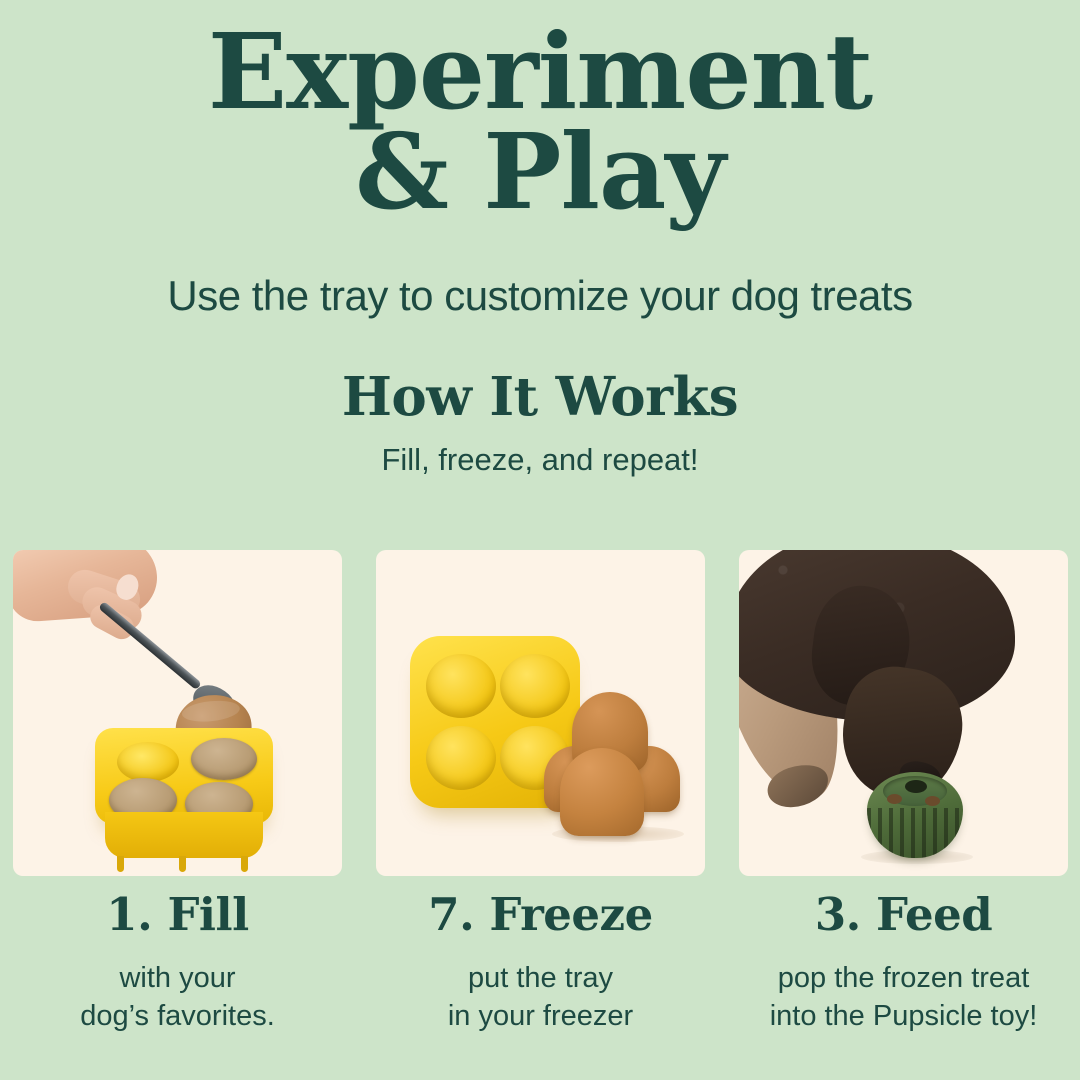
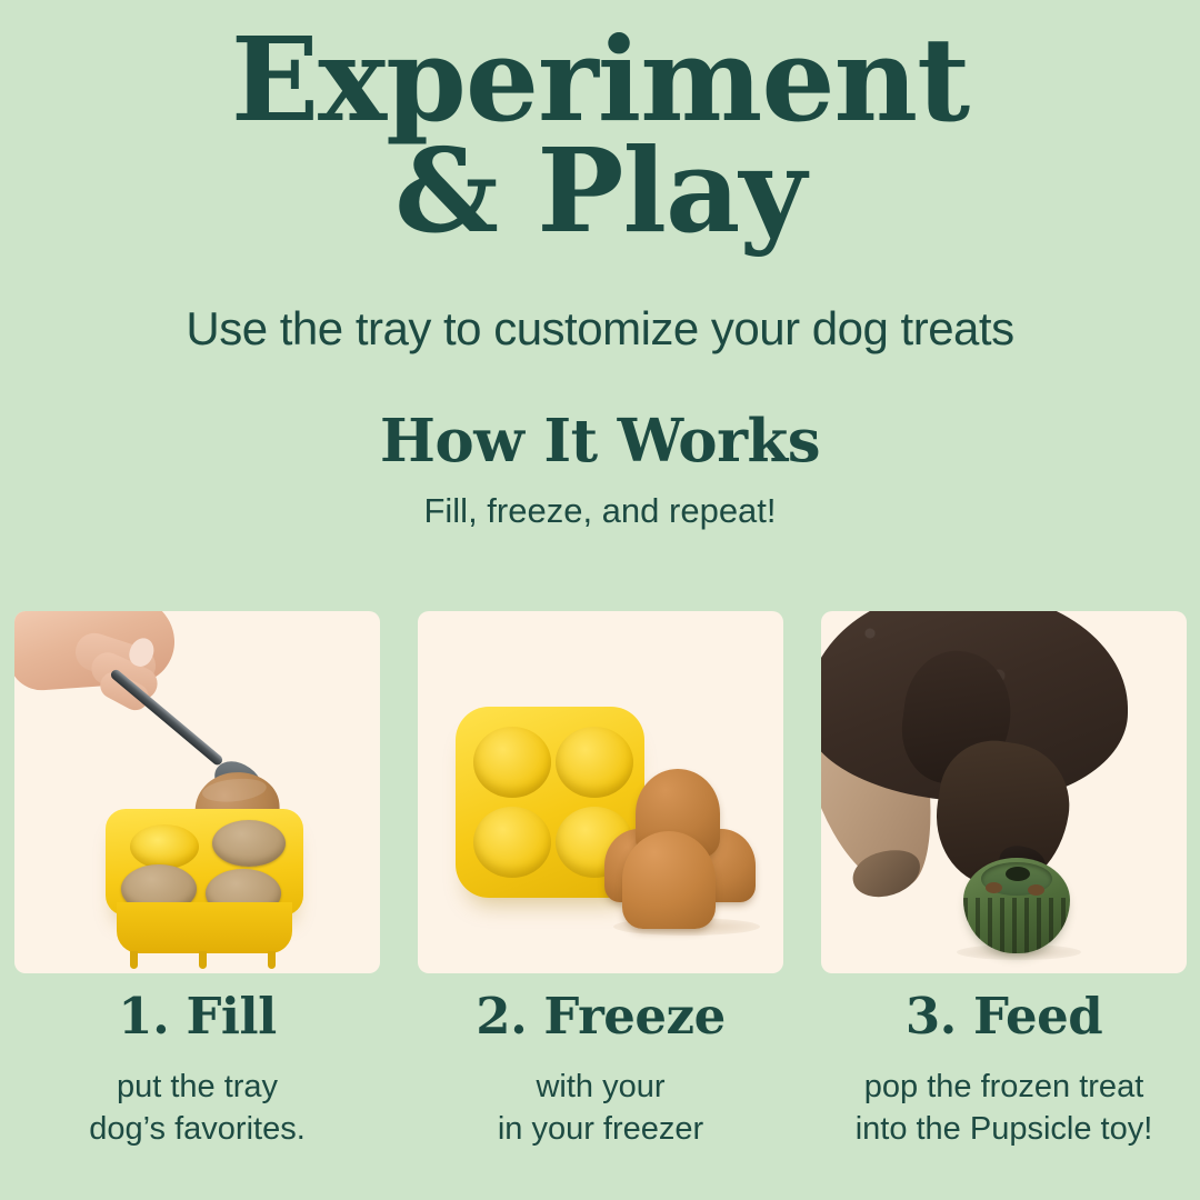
  Experiment
  & Play
  Use the tray to customize your dog treats
  How It Works
  Fill, freeze, and repeat!
  1. Fill
- with your
+ put the tray
  dog’s favorites.
- 7. Freeze
+ 2. Freeze
- put the tray
+ with your
  in your freezer
  3. Feed
  pop the frozen treat
  into the Pupsicle toy!
